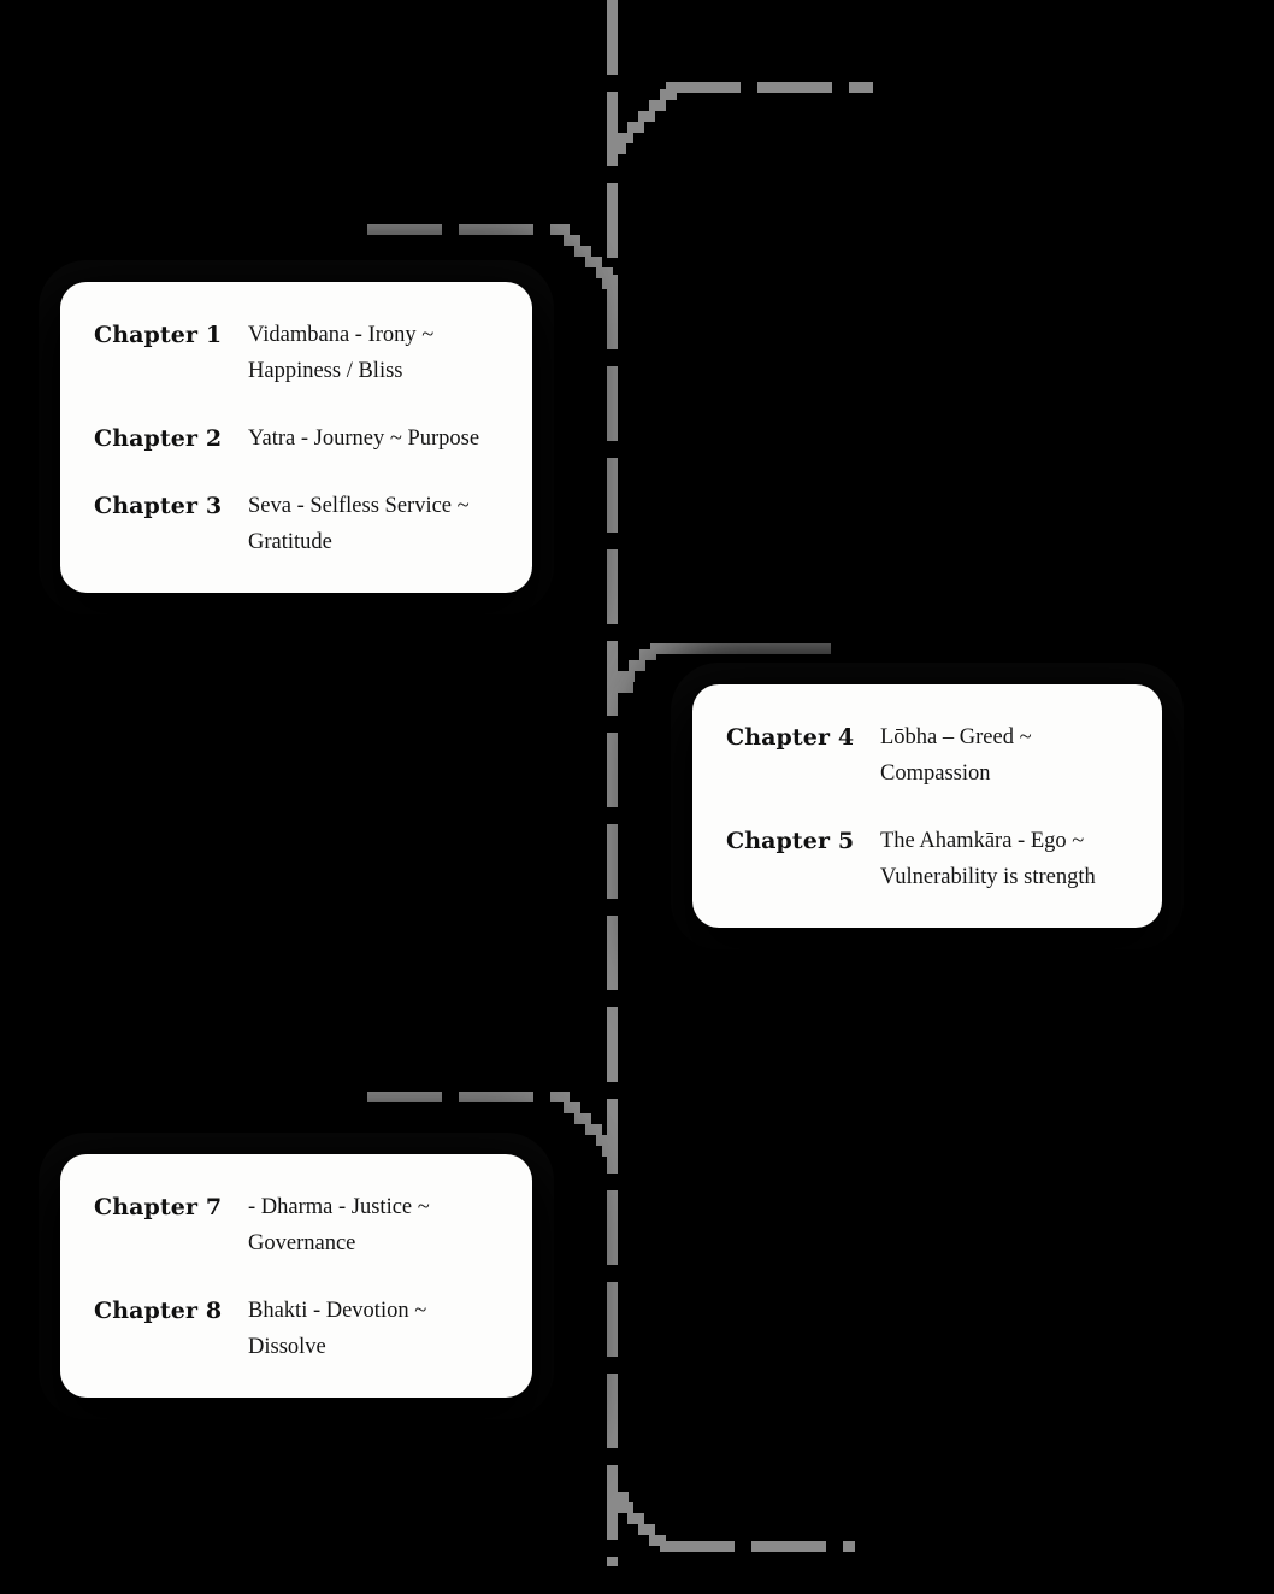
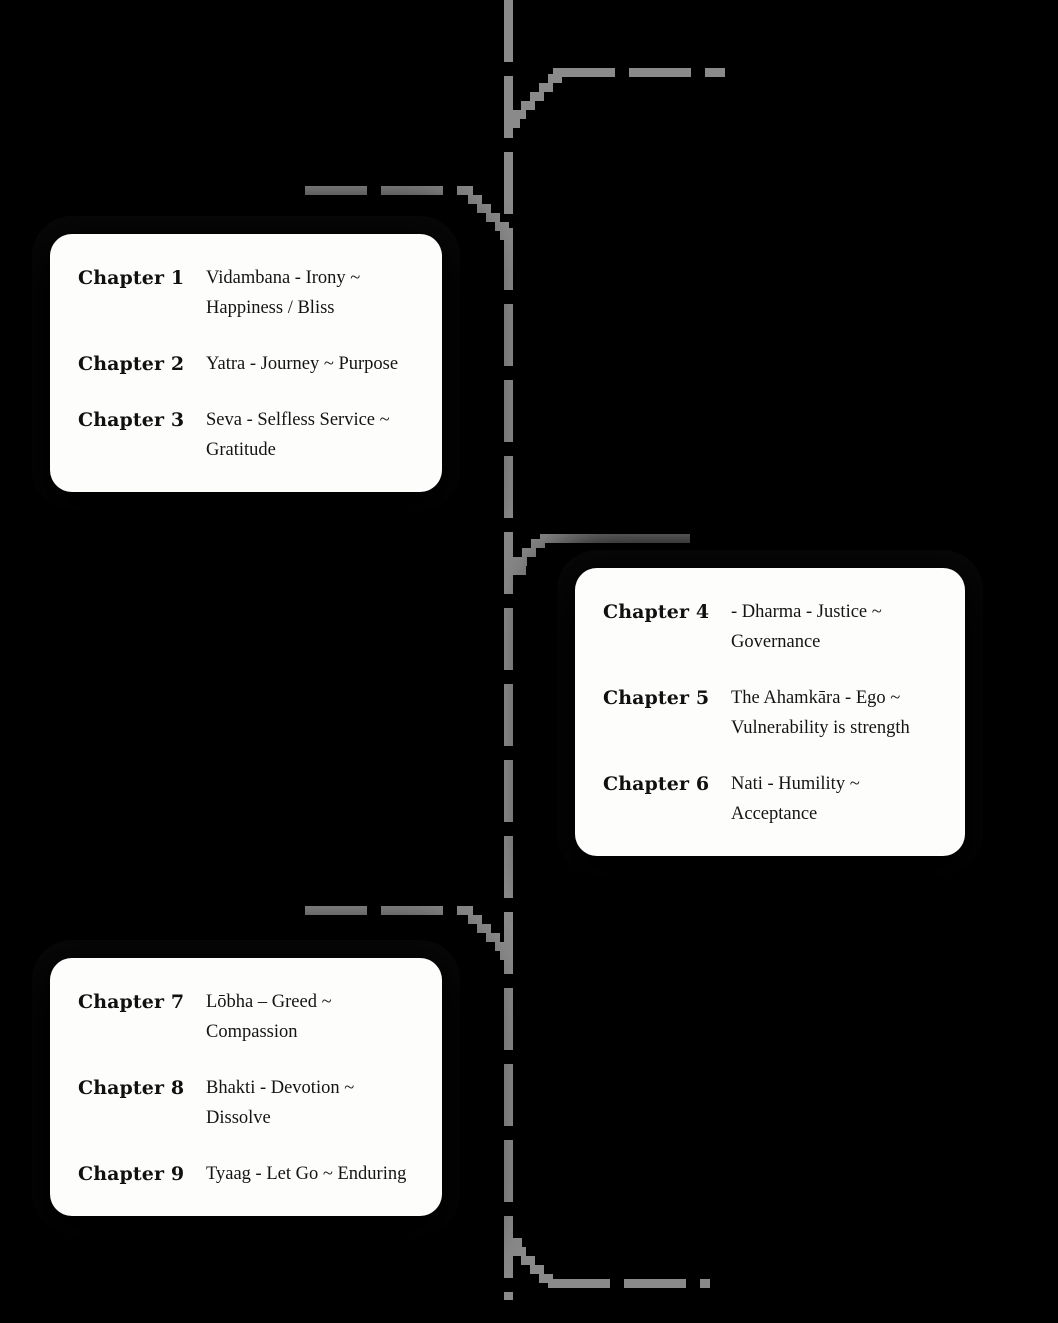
  Chapter 1
  Vidambana - Irony ~ Happiness / Bliss
  Chapter 2
  Yatra - Journey ~ Purpose
  Chapter 3
  Seva - Selfless Service ~ Gratitude
  Chapter 4
- Lōbha – Greed ~ Compassion
+ - Dharma - Justice ~ Governance
  Chapter 5
  The Ahamkāra - Ego ~ Vulnerability is strength
+ Chapter 6
+ Nati - Humility ~ Acceptance
  Chapter 7
- - Dharma - Justice ~ Governance
+ Lōbha – Greed ~ Compassion
  Chapter 8
  Bhakti - Devotion ~ Dissolve
+ Chapter 9
+ Tyaag - Let Go ~ Enduring
